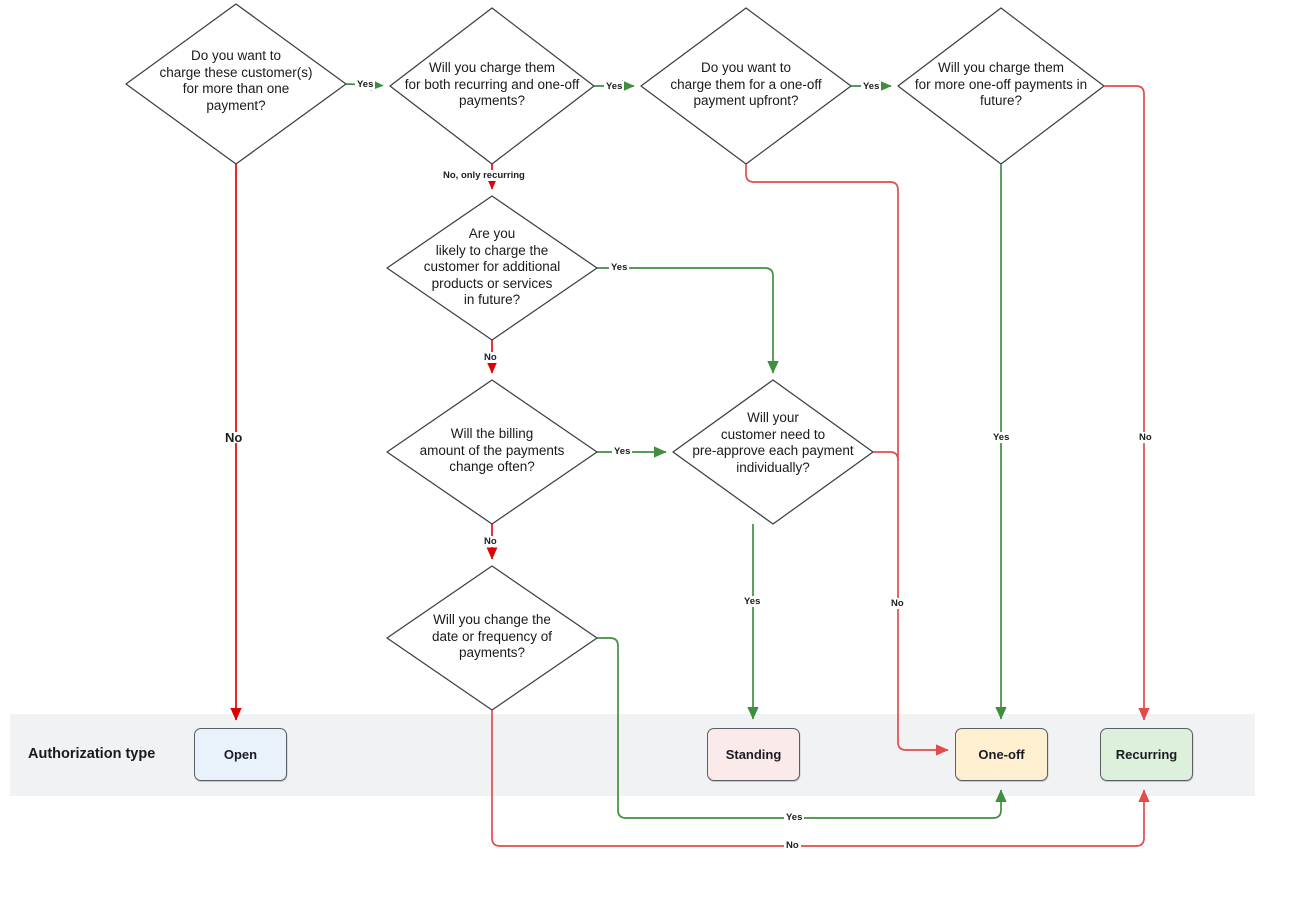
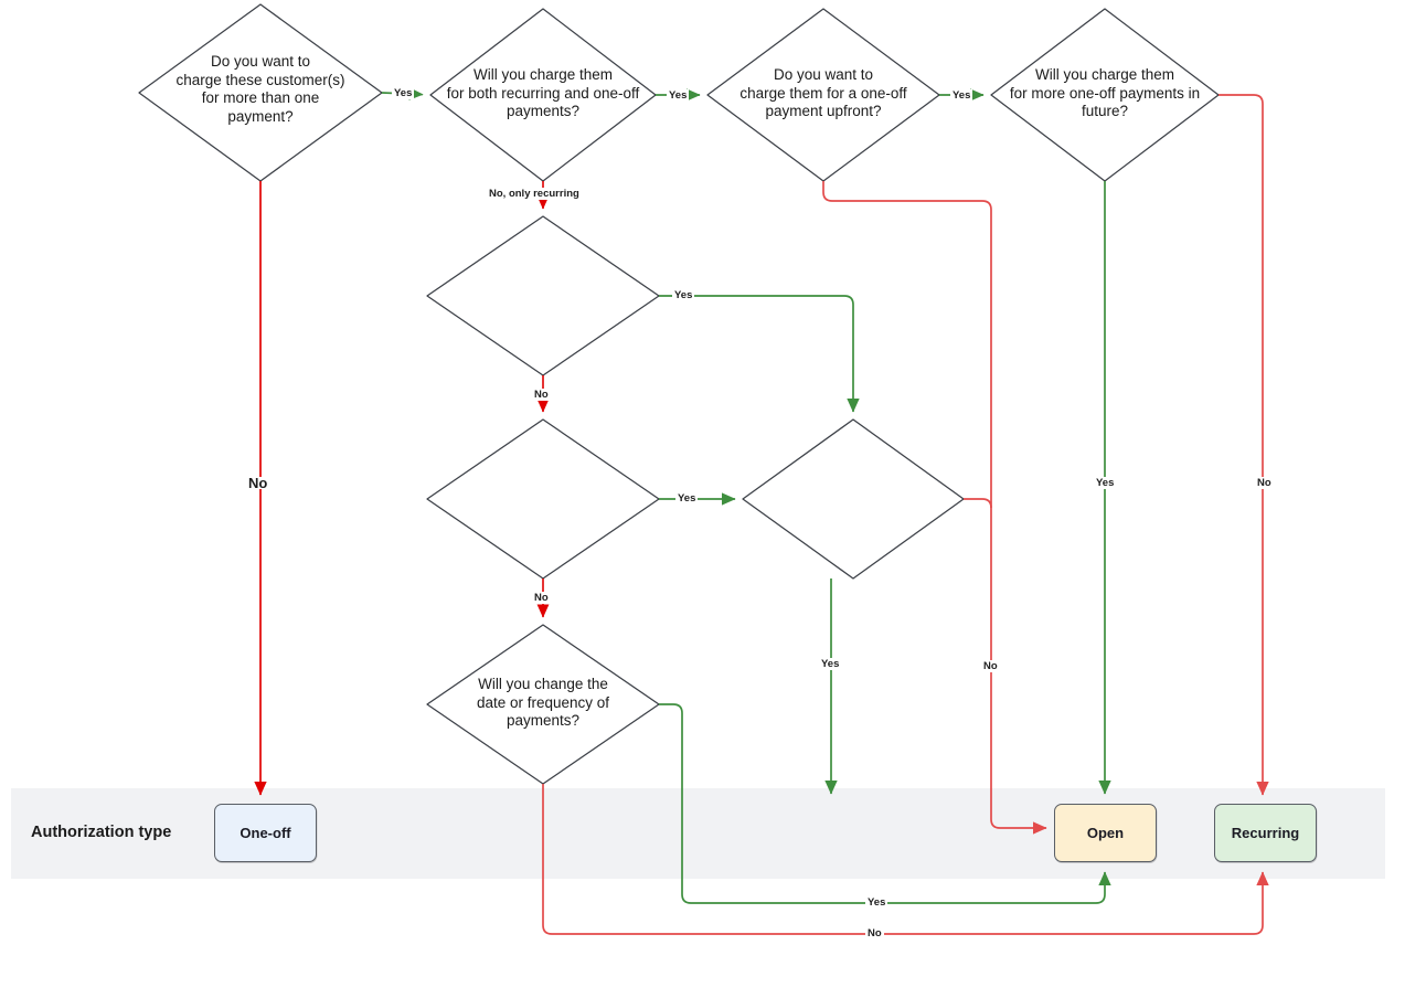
  Do you want to
  charge these customer(s)
  for more than one
  payment?
  Will you charge them
  for both recurring and one-off
  payments?
  Do you want to
  charge them for a one-off
  payment upfront?
  Will you charge them
  for more one-off payments in
  future?
- Are you
- likely to charge the
- customer for additional
- products or services
- in future?
- Will the billing
- amount of the payments
- change often?
- Will your
- customer need to
- pre-approve each payment
- individually?
  Will you change the
  date or frequency of
  payments?
  Yes
  No
  Yes
  No, only recurring
  Yes
  Yes
  No
  Yes
  No
  Yes
  No
  Yes
  No
  Yes
  No
  Authorization type
- Open
+ One-off
- Standing
- One-off
+ Open
  Recurring
